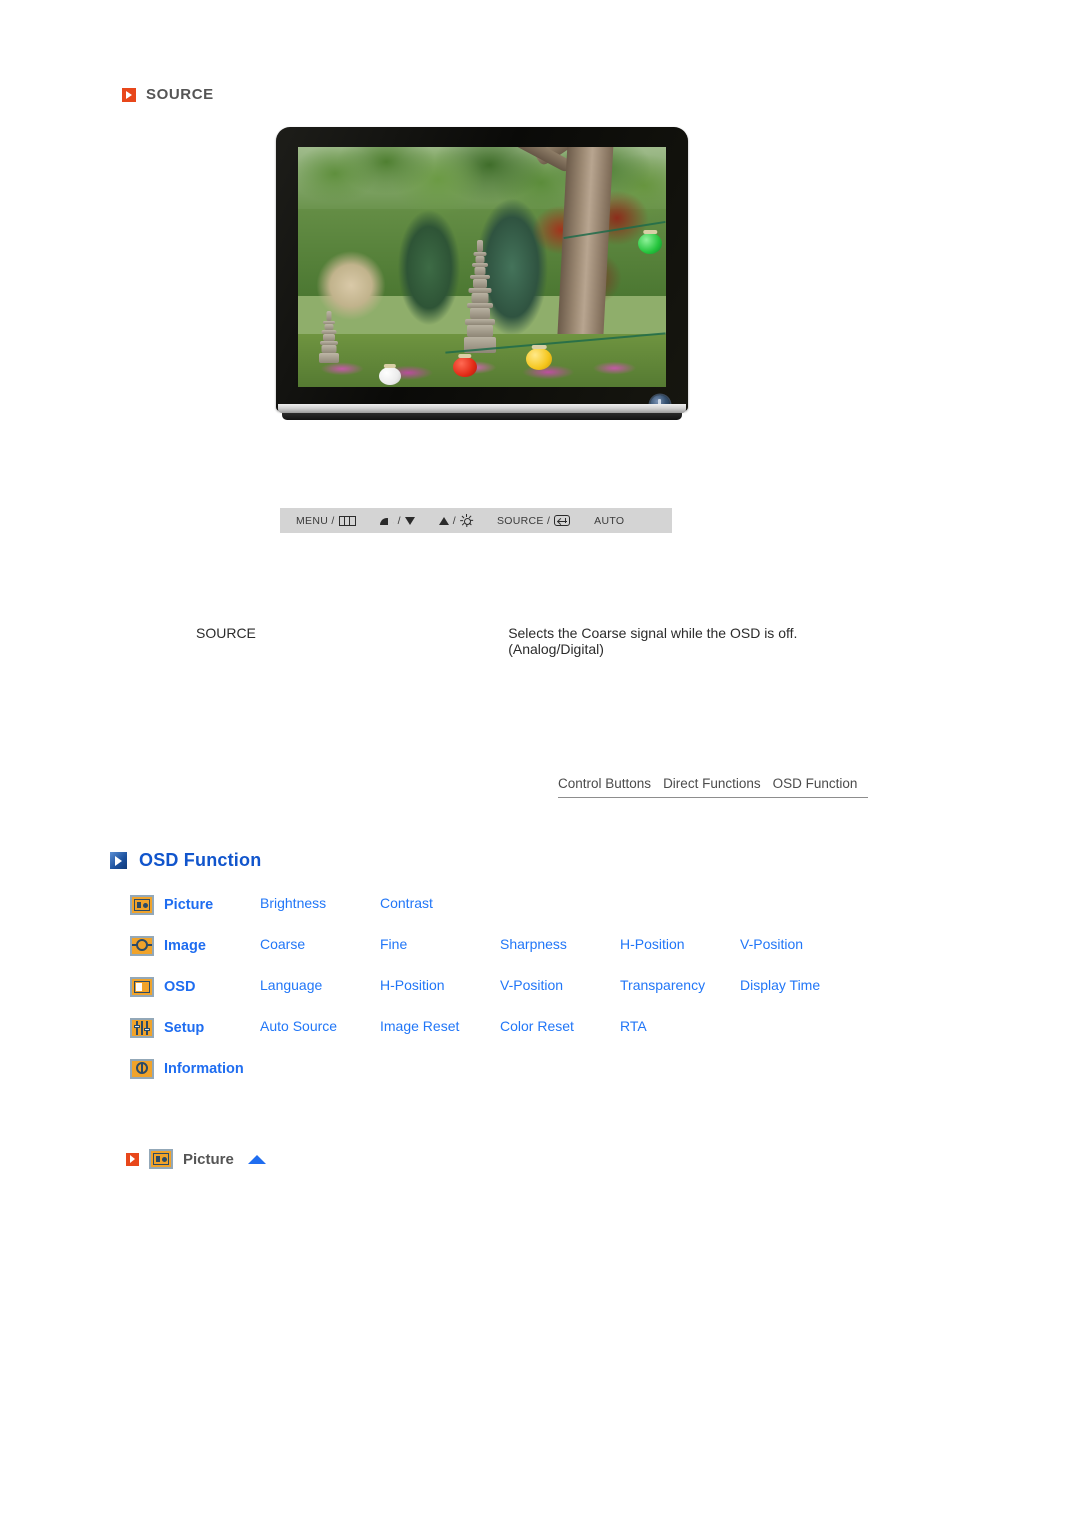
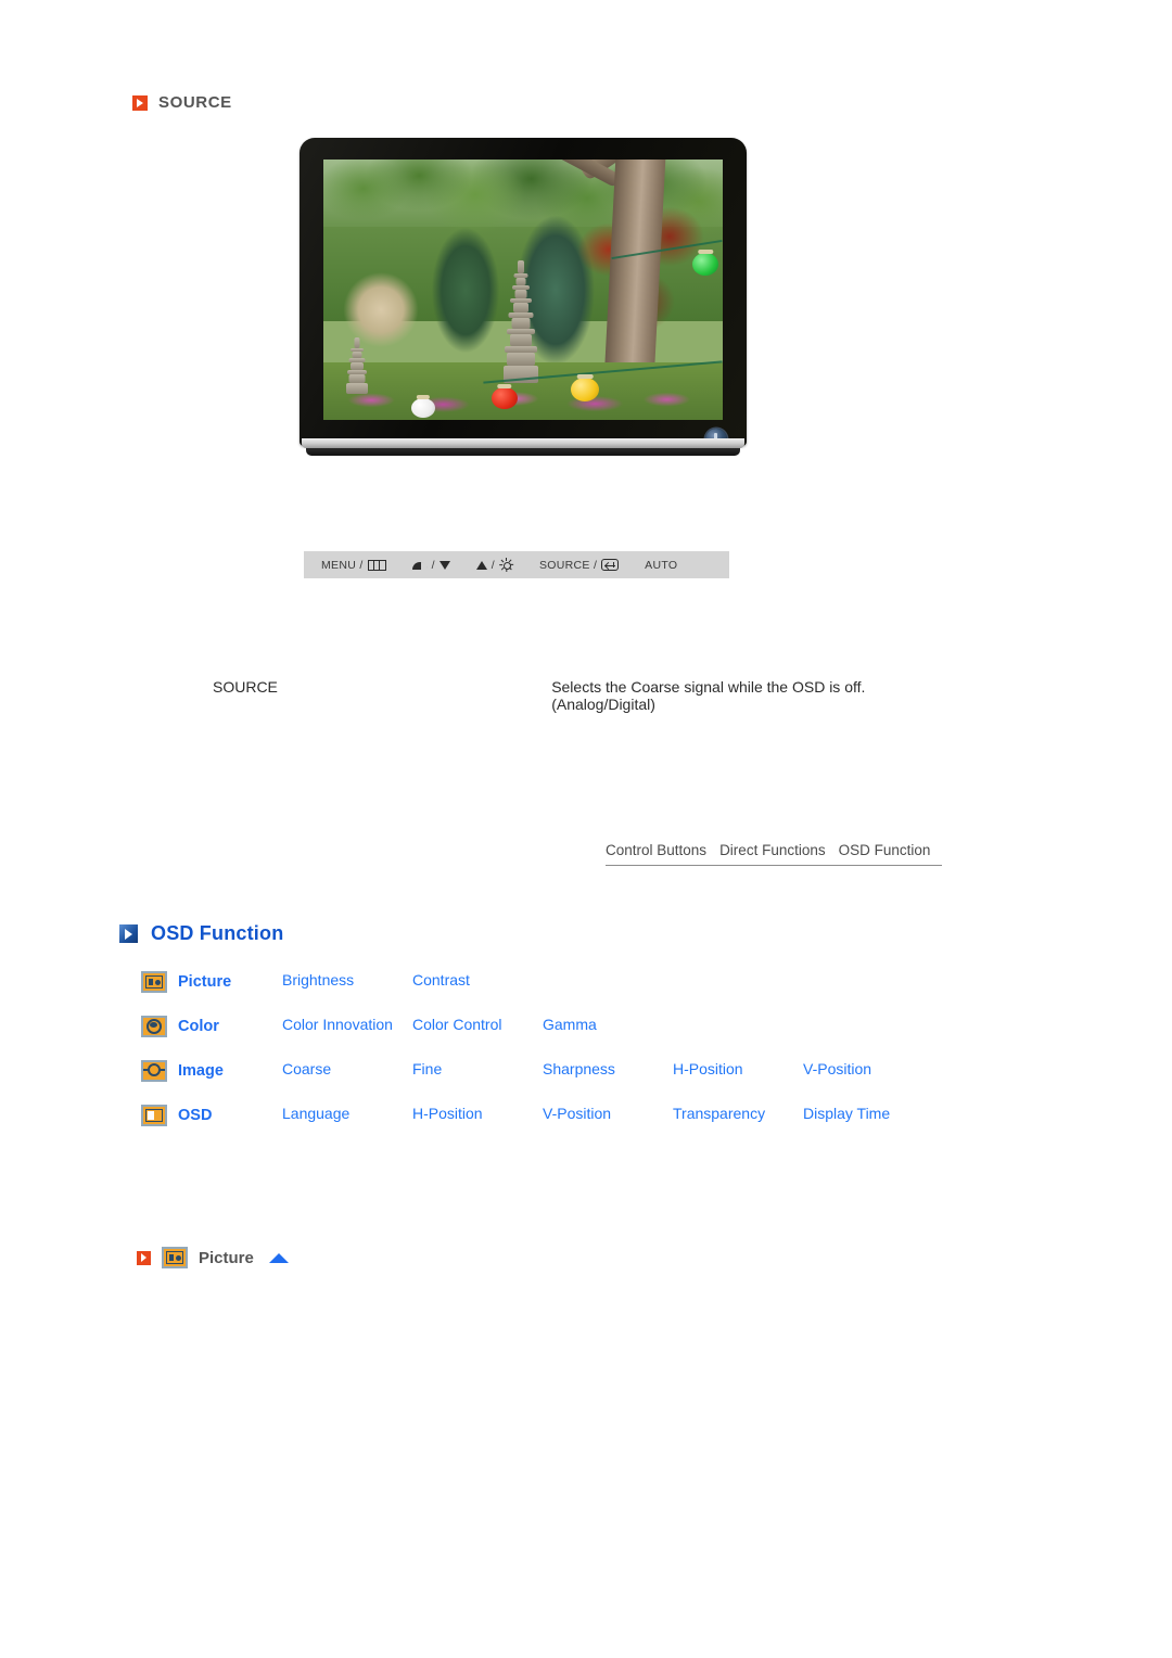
  SOURCE
  MENU /
  /
  /
  SOURCE /
  AUTO
  SOURCE
  Selects the Coarse signal while the OSD is off. (Analog/Digital)
  Control Buttons
  Direct Functions
  OSD Function
  OSD Function
  Picture
  Brightness
  Contrast
+ Color
+ Color Innovation
+ Color Control
+ Gamma
  Image
  Coarse
  Fine
  Sharpness
  H-Position
  V-Position
  OSD
  Language
  H-Position
  V-Position
  Transparency
  Display Time
- Setup
- Auto Source
- Image Reset
- Color Reset
- RTA
- Information
  Picture
